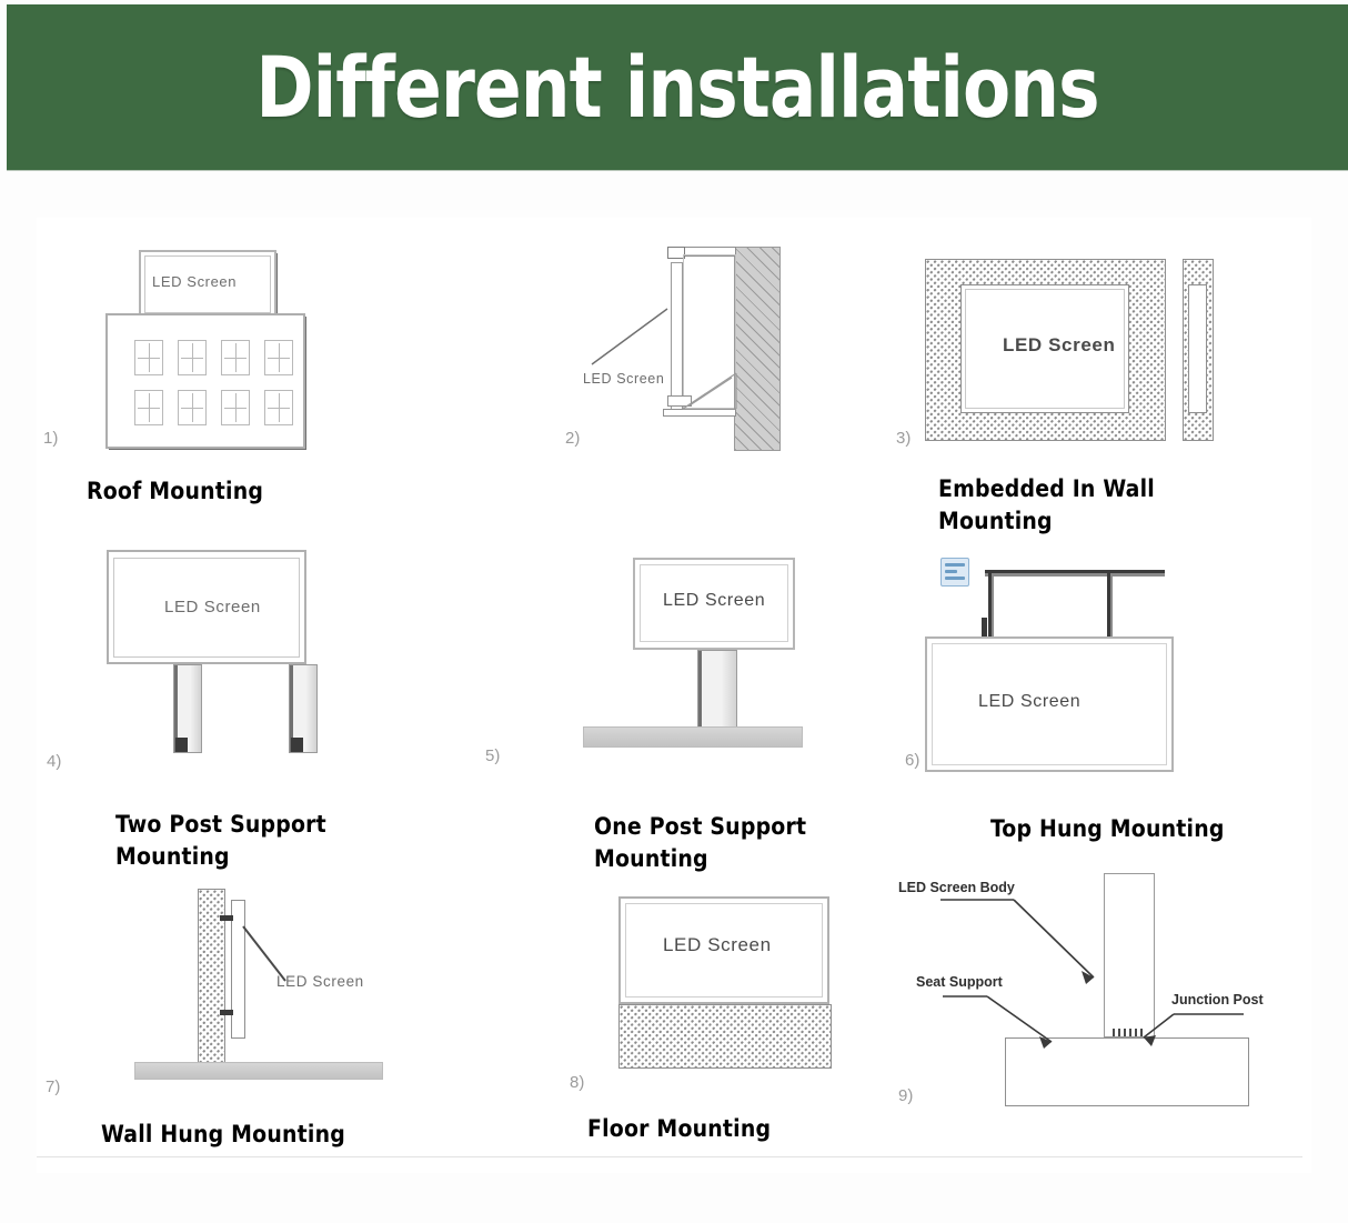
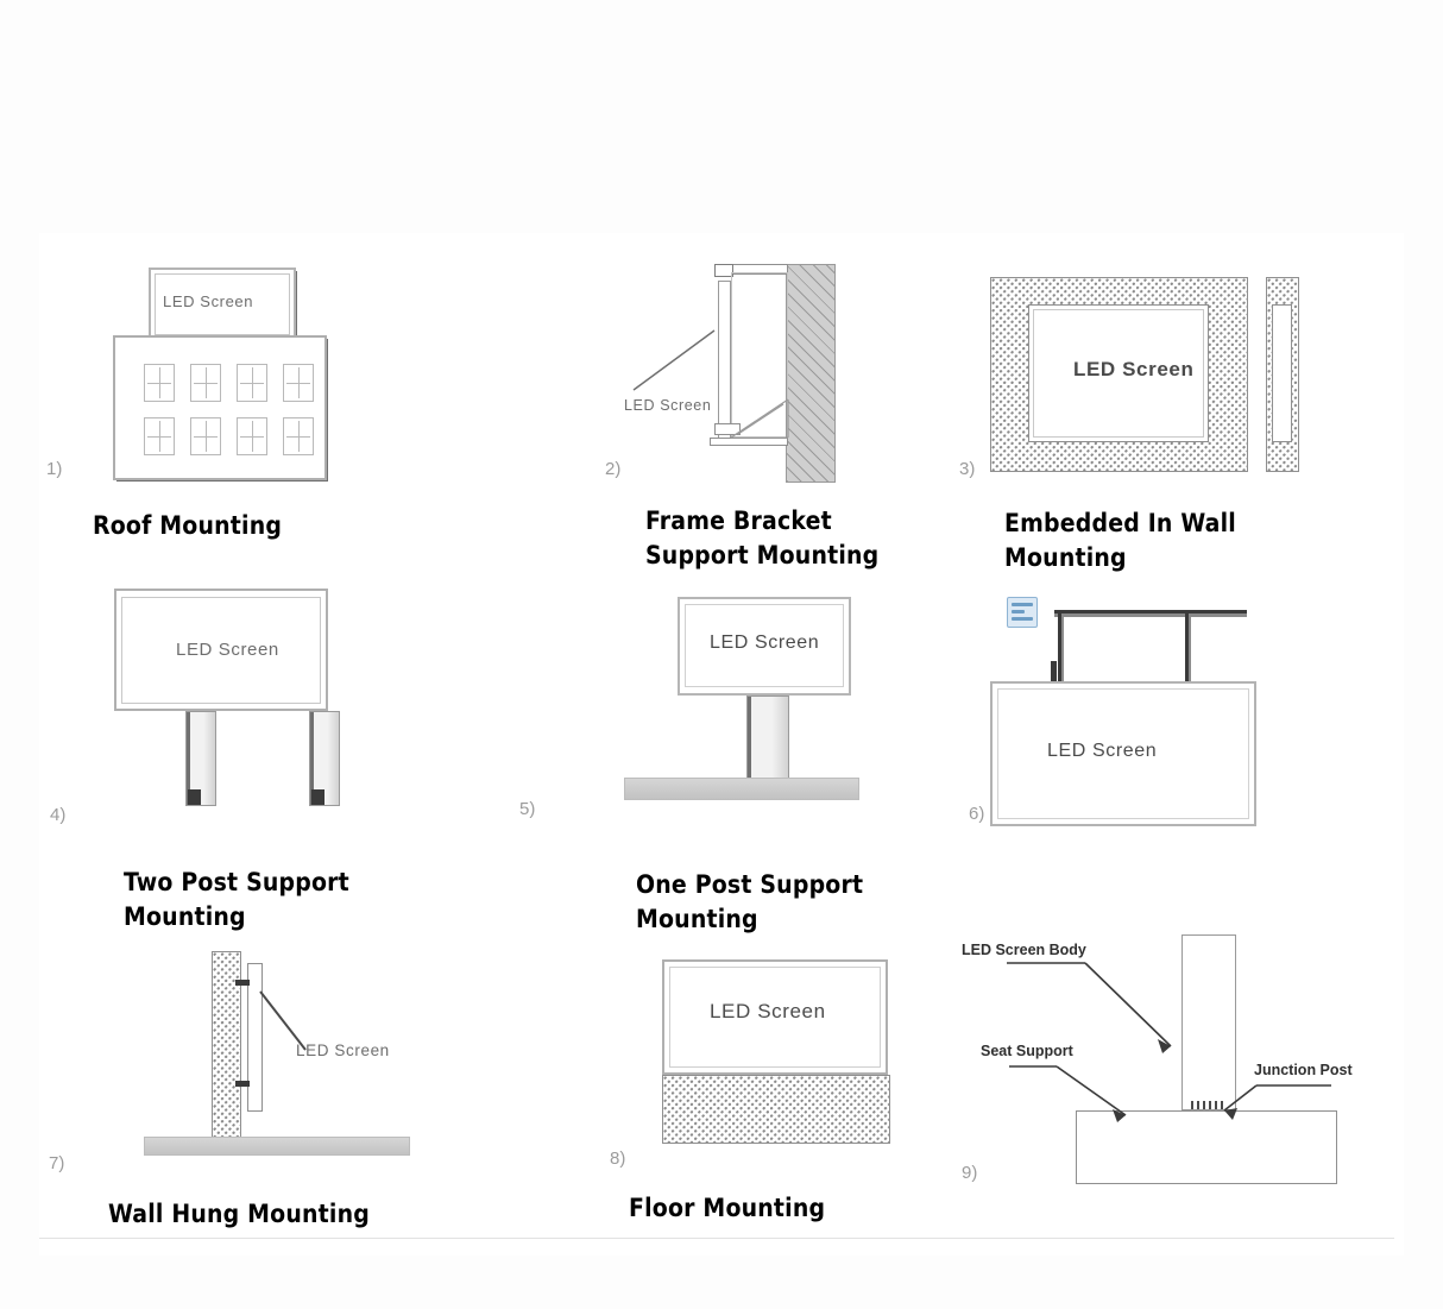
- Different installations
  LED Screen
  1)
  Roof Mounting
  LED Screen
  2)
+ Frame Bracket
+ Support Mounting
  LED Screen
  3)
  Embedded In Wall
  Mounting
  LED Screen
  4)
  Two Post Support
  Mounting
  LED Screen
  5)
  One Post Support
  Mounting
  LED Screen
  6)
- Top Hung Mounting
  LED Screen
  7)
  Wall Hung Mounting
  LED Screen
  8)
  Floor Mounting
  LED Screen Body
  Seat Support
  Junction Post
  9)
